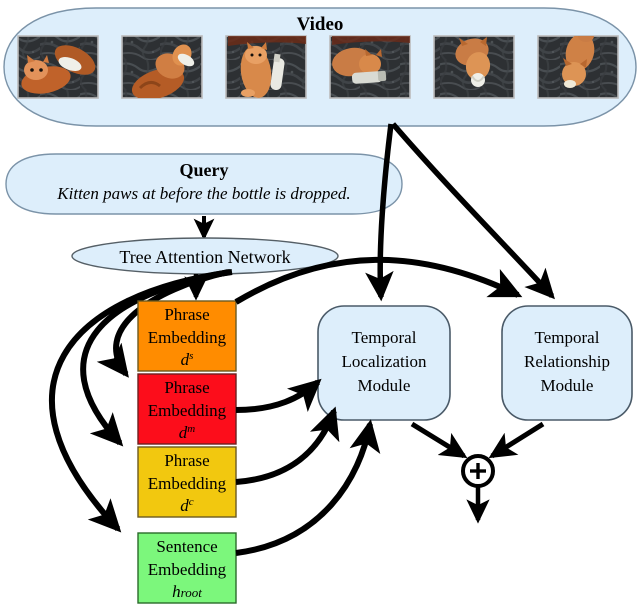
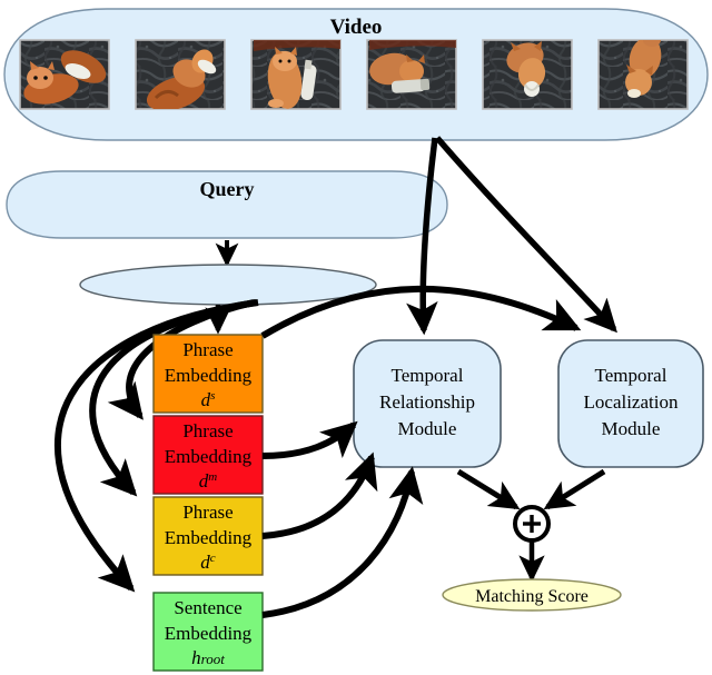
  Video
  Query
- Kitten paws at before the bottle is dropped.
- Tree Attention Network
  Phrase
  Embedding
  ds
  Phrase
  Embedding
  dm
  Phrase
  Embedding
  dc
  Sentence
  Embedding
  hroot
  Temporal
- Localization
+ Relationship
  Module
  Temporal
- Relationship
+ Localization
  Module
+ Matching Score
